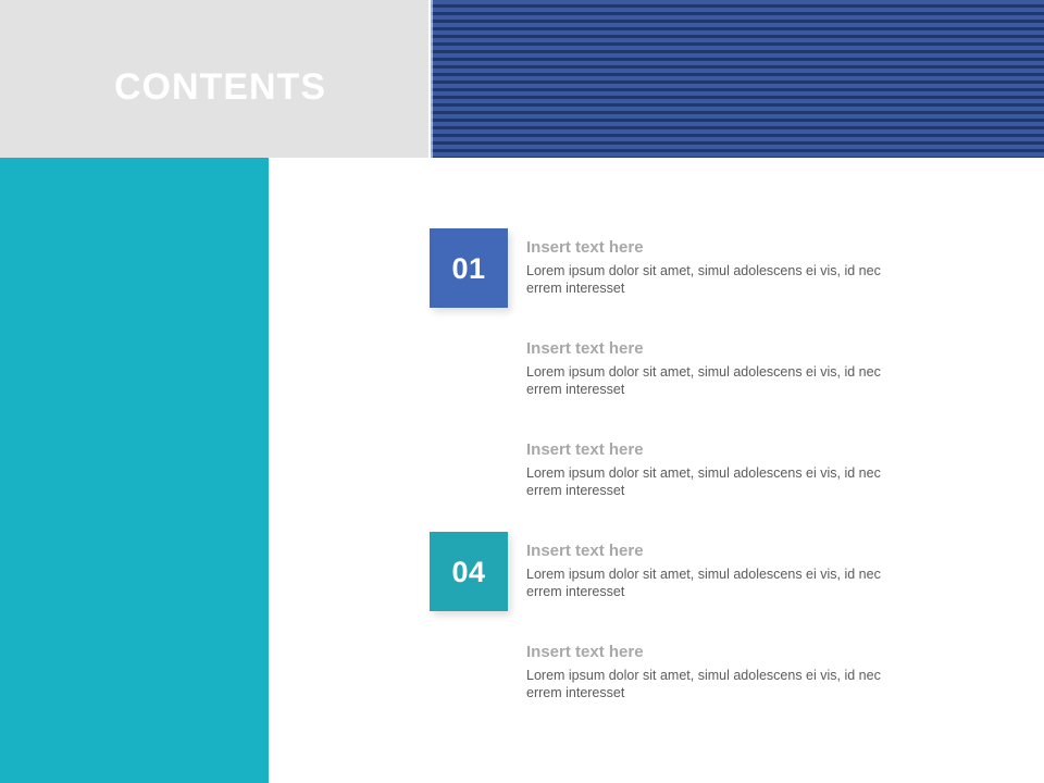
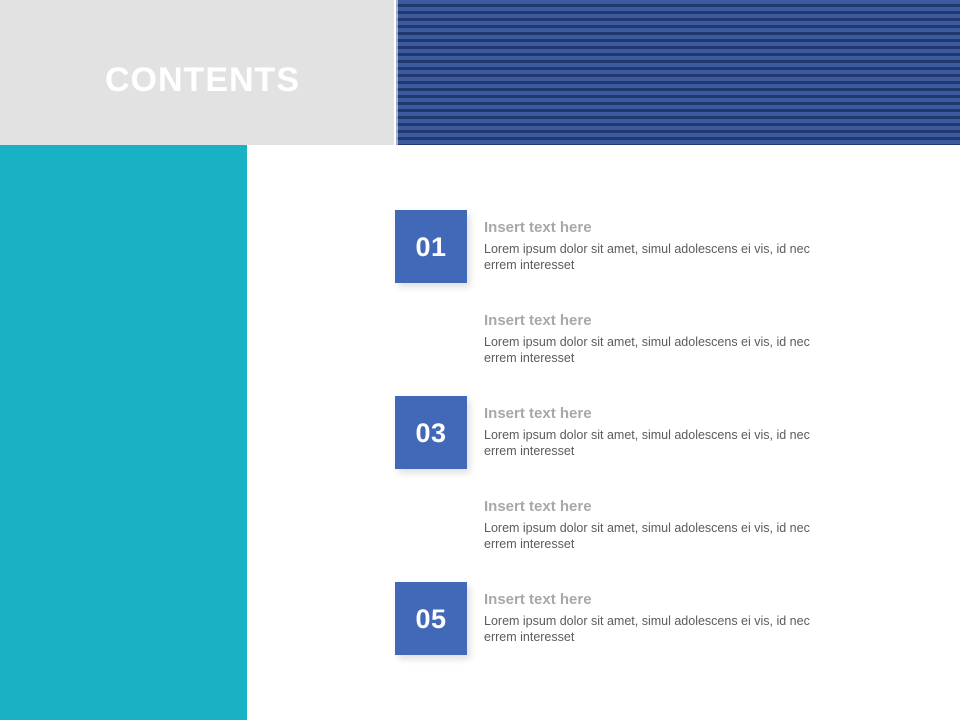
  CONTENTS
  01
  Insert text here
  Lorem ipsum dolor sit amet, simul adolescens ei vis, id nec errem interesset
  Insert text here
  Lorem ipsum dolor sit amet, simul adolescens ei vis, id nec errem interesset
+ 03
  Insert text here
  Lorem ipsum dolor sit amet, simul adolescens ei vis, id nec errem interesset
- 04
  Insert text here
  Lorem ipsum dolor sit amet, simul adolescens ei vis, id nec errem interesset
+ 05
  Insert text here
  Lorem ipsum dolor sit amet, simul adolescens ei vis, id nec errem interesset
